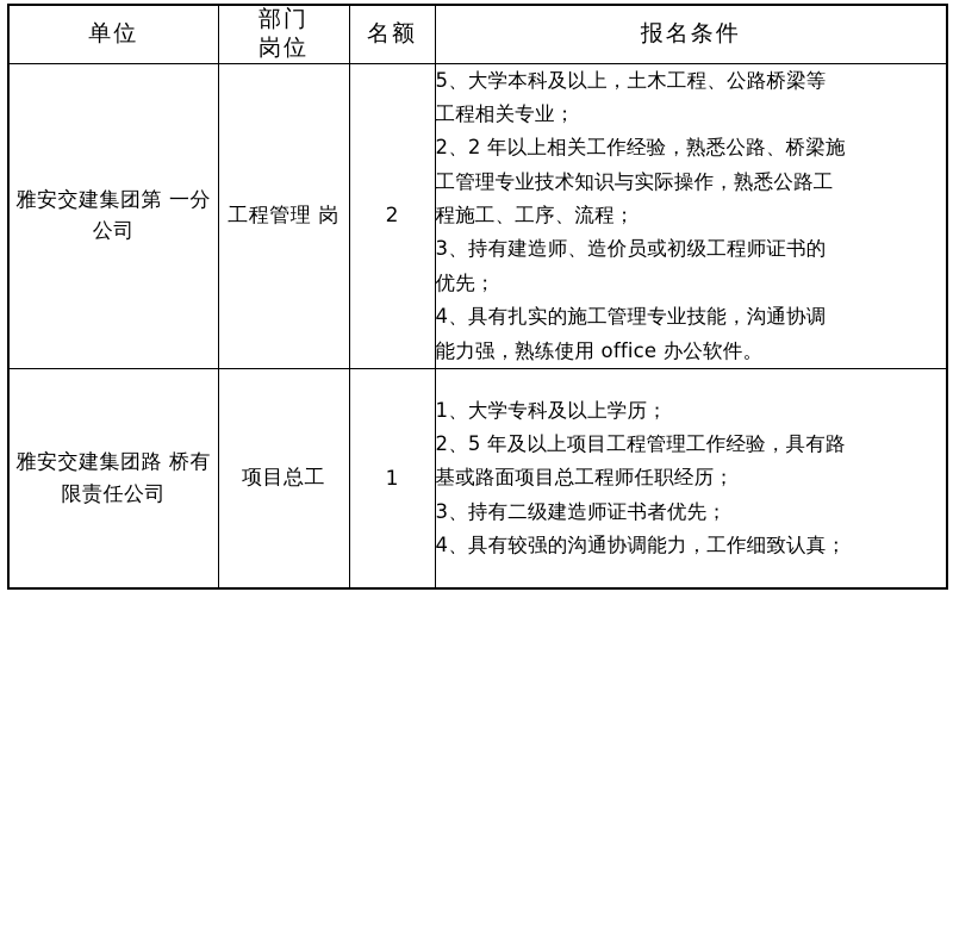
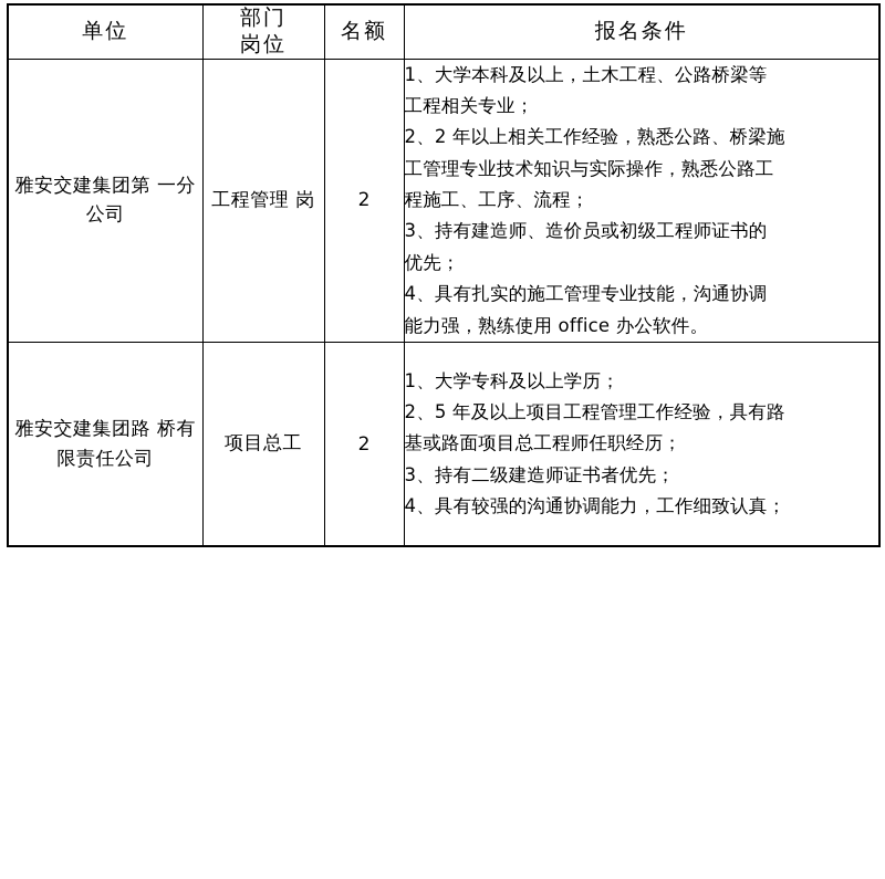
  单位	部门 岗位	名额	报名条件
- 雅安交建集团第 一分公司	工程管理 岗	2	5、大学本科及以上，土木工程、公路桥梁等 工程相关专业； 2、2 年以上相关工作经验，熟悉公路、桥梁施 工管理专业技术知识与实际操作，熟悉公路工 程施工、工序、流程； 3、持有建造师、造价员或初级工程师证书的 优先； 4、具有扎实的施工管理专业技能，沟通协调 能力强，熟练使用 office 办公软件。
+ 雅安交建集团第 一分公司	工程管理 岗	2	1、大学本科及以上，土木工程、公路桥梁等 工程相关专业； 2、2 年以上相关工作经验，熟悉公路、桥梁施 工管理专业技术知识与实际操作，熟悉公路工 程施工、工序、流程； 3、持有建造师、造价员或初级工程师证书的 优先； 4、具有扎实的施工管理专业技能，沟通协调 能力强，熟练使用 office 办公软件。
- 雅安交建集团路 桥有限责任公司	项目总工	1	1、大学专科及以上学历； 2、5 年及以上项目工程管理工作经验，具有路 基或路面项目总工程师任职经历； 3、持有二级建造师证书者优先； 4、具有较强的沟通协调能力，工作细致认真；
+ 雅安交建集团路 桥有限责任公司	项目总工	2	1、大学专科及以上学历； 2、5 年及以上项目工程管理工作经验，具有路 基或路面项目总工程师任职经历； 3、持有二级建造师证书者优先； 4、具有较强的沟通协调能力，工作细致认真；
